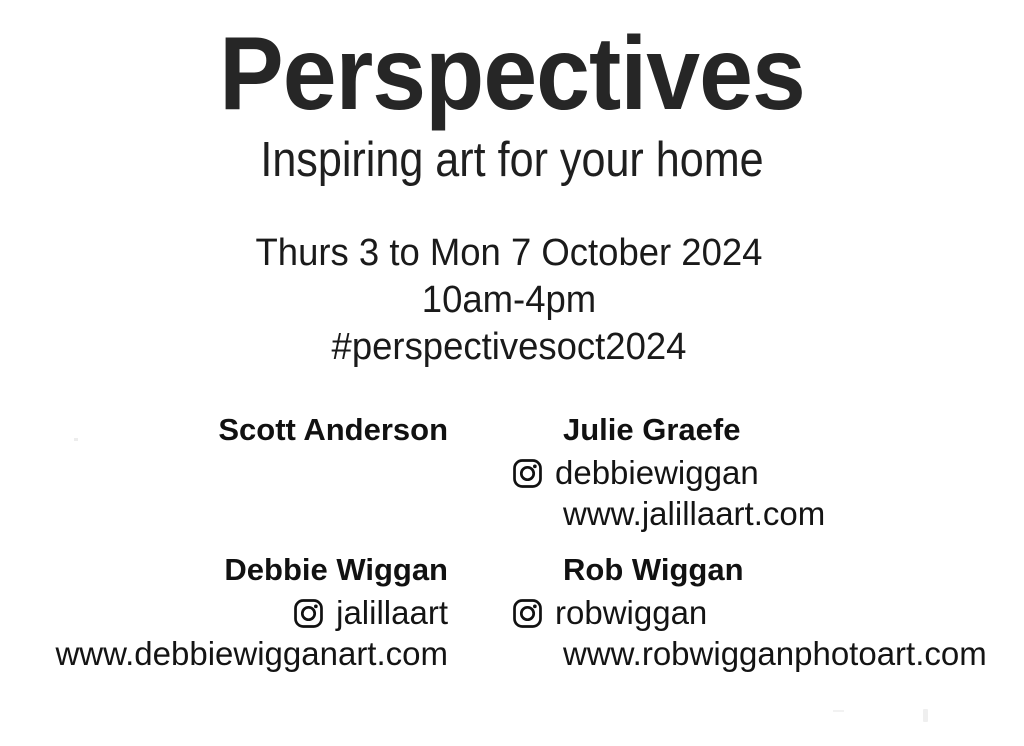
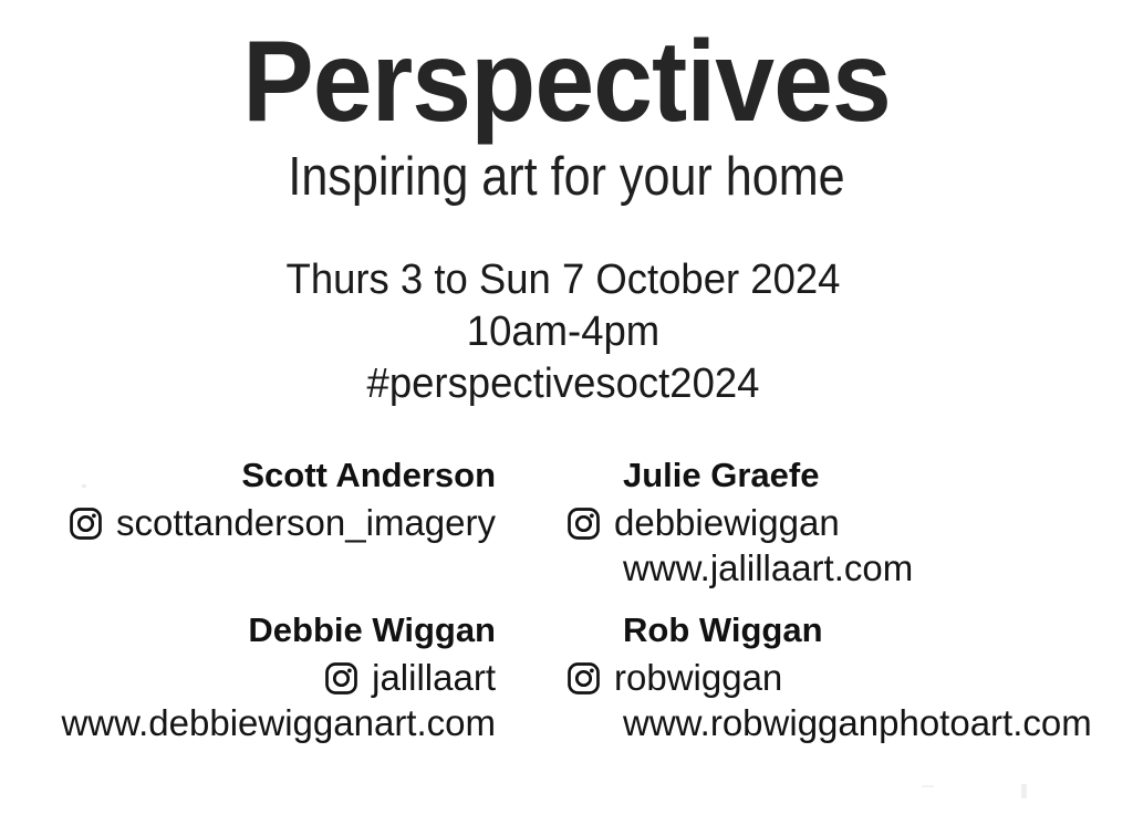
  Perspectives
  Inspiring art for your home
- Thurs 3 to Mon 7 October 2024
+ Thurs 3 to Sun 7 October 2024
  10am-4pm
  #perspectivesoct2024
  Scott Anderson
+ scottanderson_imagery
  Julie Graefe
  debbiewiggan
  www.jalillaart.com
  Debbie Wiggan
  jalillaart
  www.debbiewigganart.com
  Rob Wiggan
  robwiggan
  www.robwigganphotoart.com
